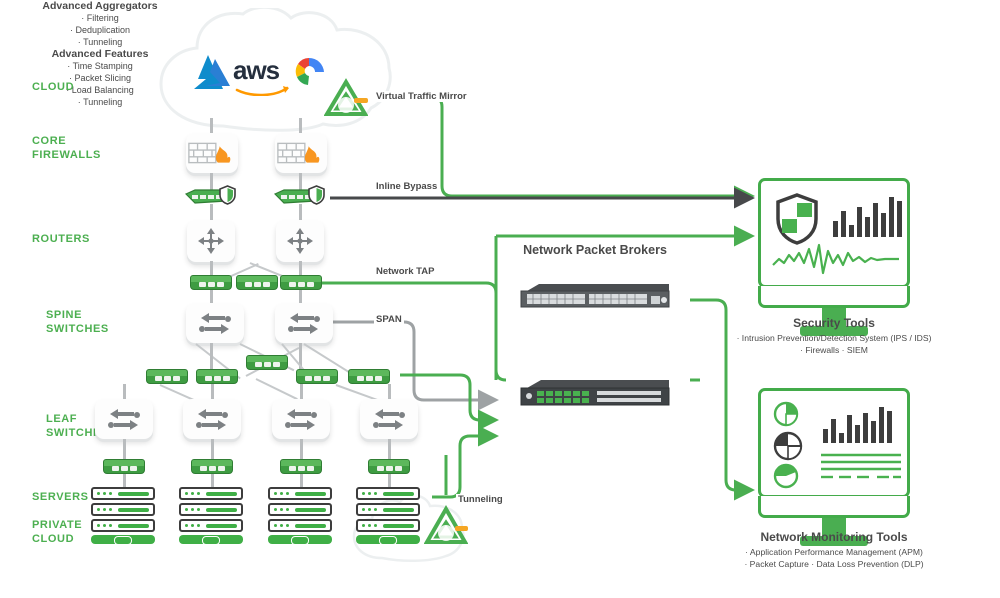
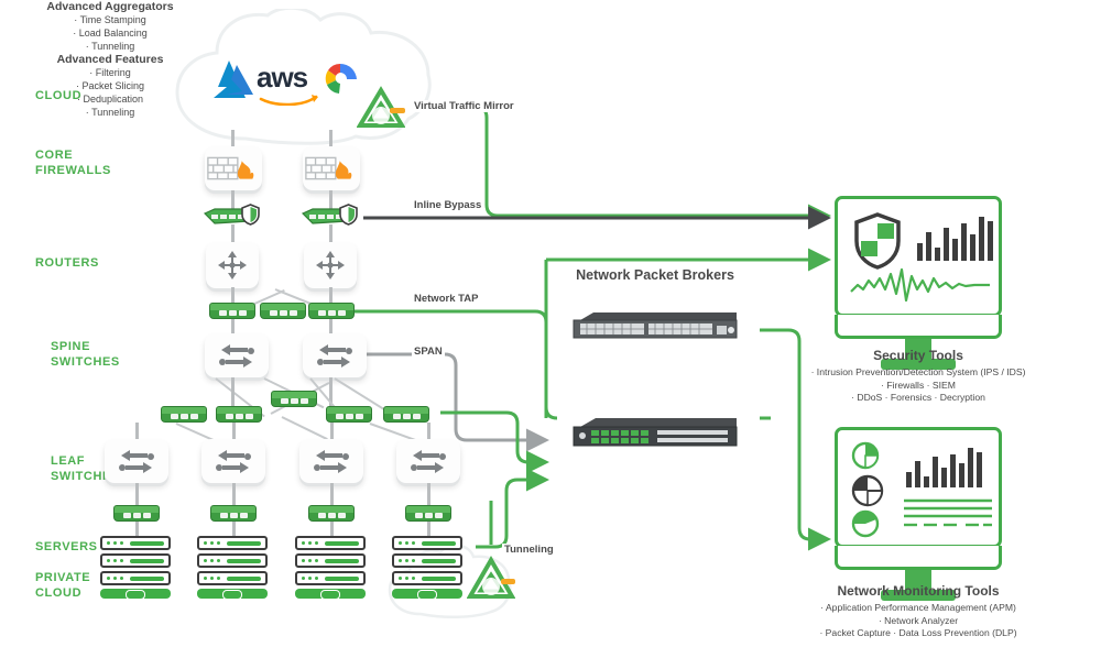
  CLOUD
  CORE
  FIREWALLS
  ROUTERS
  SPINE
  SWITCHES
  LEAF
  SWITCH
  SERVERS
  PRIVATE
  CLOUD
  aws
  Virtual Traffic Mirror
  Inline Bypass
  Network TAP
  SPAN
  Tunneling
  Network Packet Brokers
  Advanced Aggregators
- · Filtering
+ · Time Stamping
- · Deduplication
+ · Load Balancing
  · Tunneling
  Advanced Features
- · Time Stamping
+ · Filtering
  · Packet Slicing
- · Load Balancing
+ · Deduplication
  · Tunneling
  Security Tools
  · Intrusion Prevention/Detection System (IPS / IDS)
  · Firewalls · SIEM
+ · DDoS · Forensics · Decryption
  Network Monitoring Tools
  · Application Performance Management (APM)
+ · Network Analyzer
  · Packet Capture · Data Loss Prevention (DLP)
